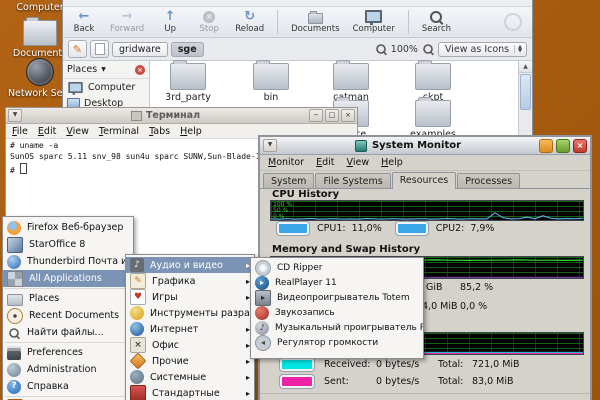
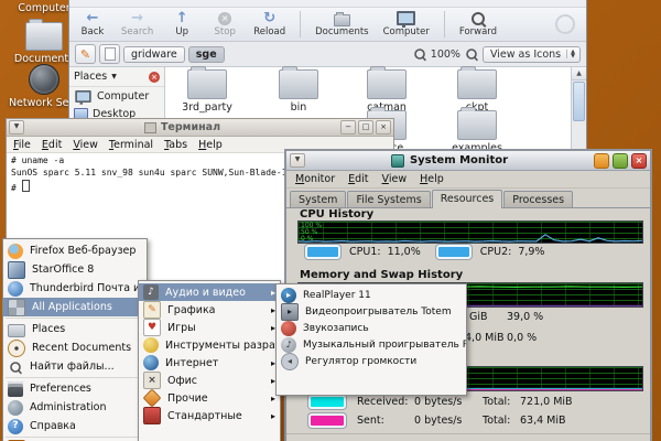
  Compute
  Document
  Network Se
  ←
  Back
  →
- Forward
+ Search
  ↑
  Up
  ×
  Stop
  ↻
  Reload
  Documents
  Computer
- Search
+ Forward
  ✎
  gridware
  sge
  100%
  View as Icons
  Places
  ×
  Computer
  Desktop
  3rd_party
  bin
  Терминал
  −
  □
  ×
  File
  Edit
  View
  Terminal
  Tabs
  Help
  # uname -a
  SunOS sparc 5.11 snv_98 sun4u sparc SUNW,Sun-Blade-
  #
  System Monitor
  ×
  Monitor
  Edit
  View
  Help
  System
  File Systems
  Resources
  Processes
  CPU History
  CPU1:
  11,0%
  CPU2:
  7,9%
  Memory and Swap History
  GiB
- 85,2 %
+ 39,0 %
  4,0 MiB
  0,0 %
  Received:
  0 bytes/s
  Total:
  721,0 MiB
  Sent:
  0 bytes/s
  Total:
- 83,0 MiB
+ 63,4 MiB
  Firefox Веб-браузер
  StarOffice 8
  All Applications
  Places
  Recent Documents
  Найти файлы...
  Preferences
  Administration
  Справка
  Аудио и видео
  Графика
  Игры
  Инструменты разра
  Интернет
  Офис
  Прочие
- Системные
  Стандартные
- CD Ripper
  RealPlayer 11
  Видеопроигрыватель Totem
  Звукозапись
  Музыкальный проигрыватель R
  Регулятор громкости
